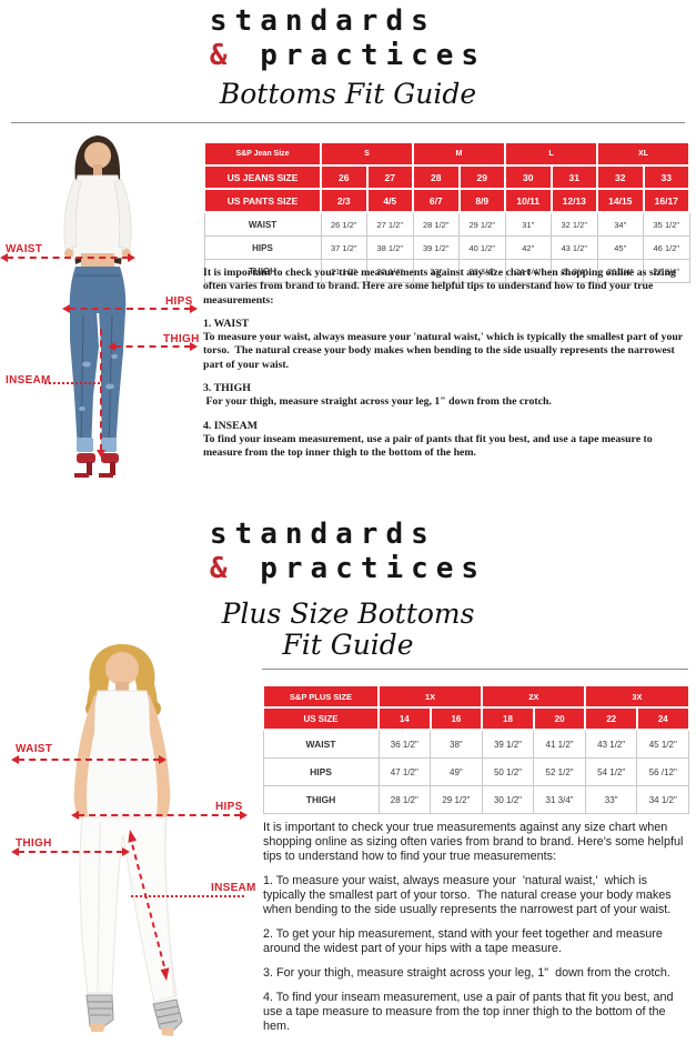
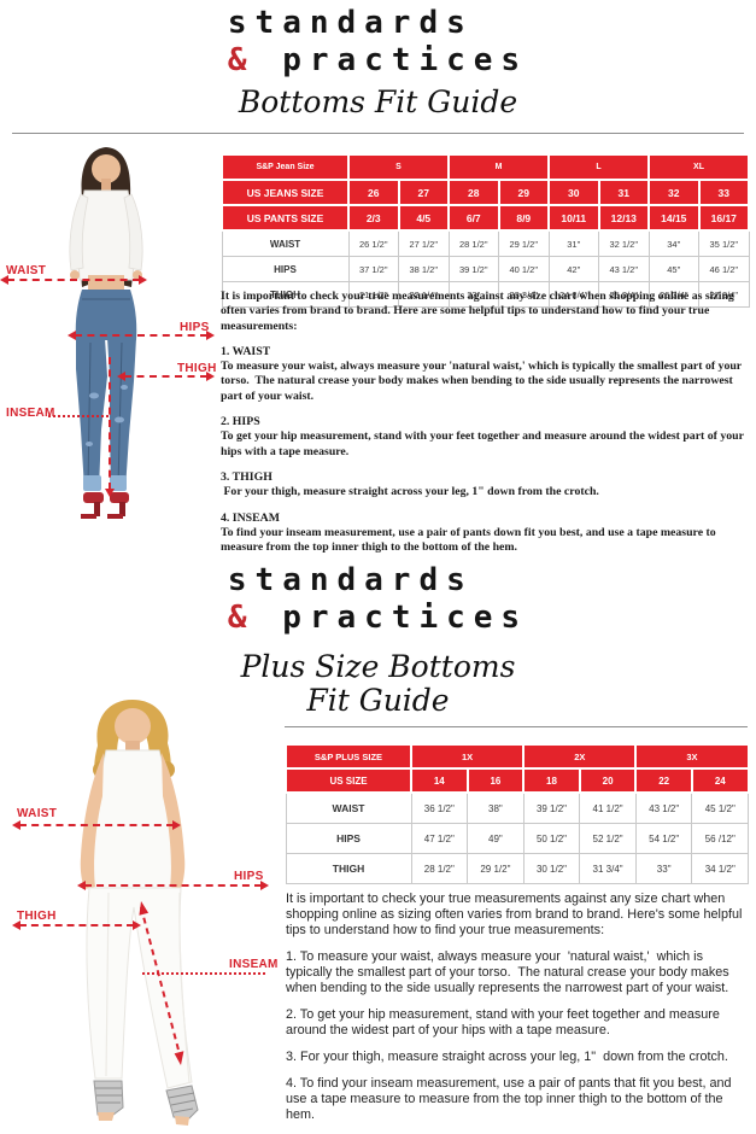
  standards
  & practices
  Bottoms Fit Guide
  WAIST
  HIPS
  THIGH
  INSEAM
  US JEANS SIZE	26	27	28	29	30	31	32	33
  US PANTS SIZE	2/3	4/5	6/7	8/9	10/11	12/13	14/15	16/17
  WAIST	26 1/2"	27 1/2"	28 1/2"	29 1/2"	31"	32 1/2"	34"	35 1/2"
  HIPS	37 1/2"	38 1/2"	39 1/2"	40 1/2"	42"	43 1/2"	45"	46 1/2"
  THIGH	21 1/2"	22 1/4"	23"	23 3/4"	24 3/4"	25 3/4"	26 3/4"	27 3/4"
  It is important to check your true measurements against any size chart when shopping online as sizing often varies from brand to brand. Here are some helpful tips to understand how to find your true measurements:
  1. WAIST
  To measure your waist, always measure your 'natural waist,' which is typically the smallest part of your torso. The natural crease your body makes when bending to the side usually represents the narrowest part of your waist.
+ 2. HIPS
+ To get your hip measurement, stand with your feet together and measure around the widest part of your hips with a tape measure.
  3. THIGH
  For your thigh, measure straight across your leg, 1" down from the crotch.
  4. INSEAM
- To find your inseam measurement, use a pair of pants that fit you best, and use a tape measure to measure from the top inner thigh to the bottom of the hem.
+ To find your inseam measurement, use a pair of pants down fit you best, and use a tape measure to measure from the top inner thigh to the bottom of the hem.
  standards
  & practices
  Plus Size Bottoms
  Fit Guide
  WAIST
  HIPS
  THIGH
  INSEAM
  S&P PLUS SIZE	1X	2X	3X
  US SIZE	14	16	18	20	22	24
  WAIST	36 1/2"	38"	39 1/2"	41 1/2"	43 1/2"	45 1/2"
  HIPS	47 1/2"	49"	50 1/2"	52 1/2"	54 1/2"	56 /12"
  THIGH	28 1/2"	29 1/2"	30 1/2"	31 3/4"	33"	34 1/2"
  It is important to check your true measurements against any size chart when shopping online as sizing often varies from brand to brand. Here's some helpful tips to understand how to find your true measurements:
  1. To measure your waist, always measure your 'natural waist,' which is typically the smallest part of your torso. The natural crease your body makes when bending to the side usually represents the narrowest part of your waist.
  2. To get your hip measurement, stand with your feet together and measure around the widest part of your hips with a tape measure.
  3. For your thigh, measure straight across your leg, 1" down from the crotch.
  4. To find your inseam measurement, use a pair of pants that fit you best, and use a tape measure to measure from the top inner thigh to the bottom of the hem.
